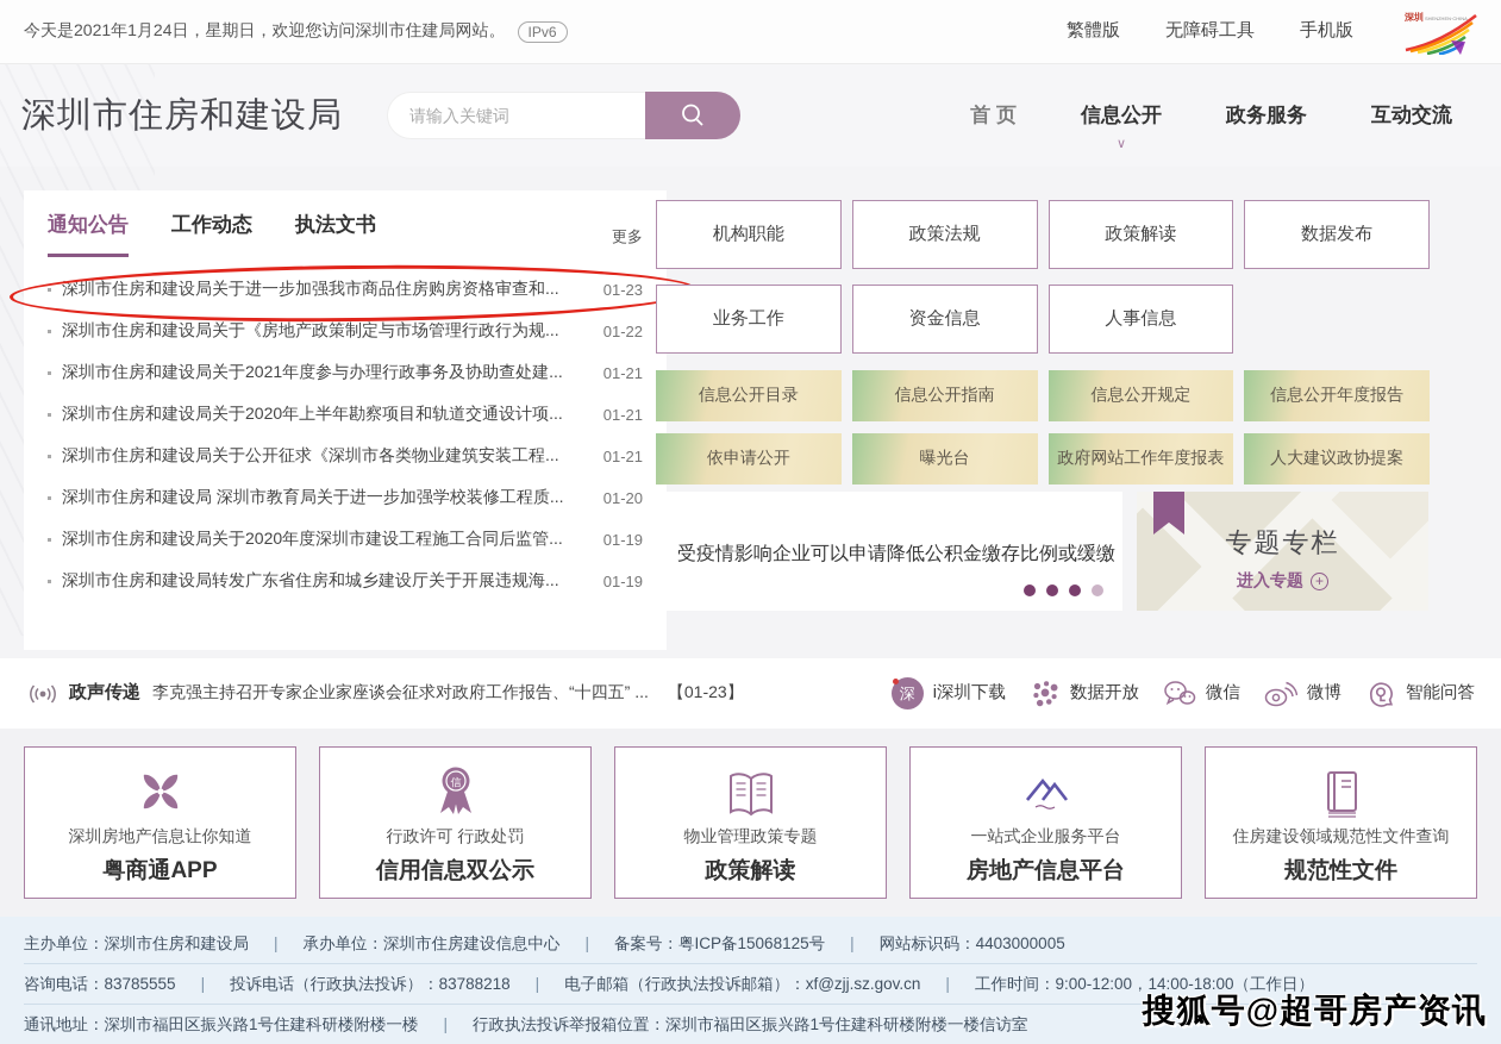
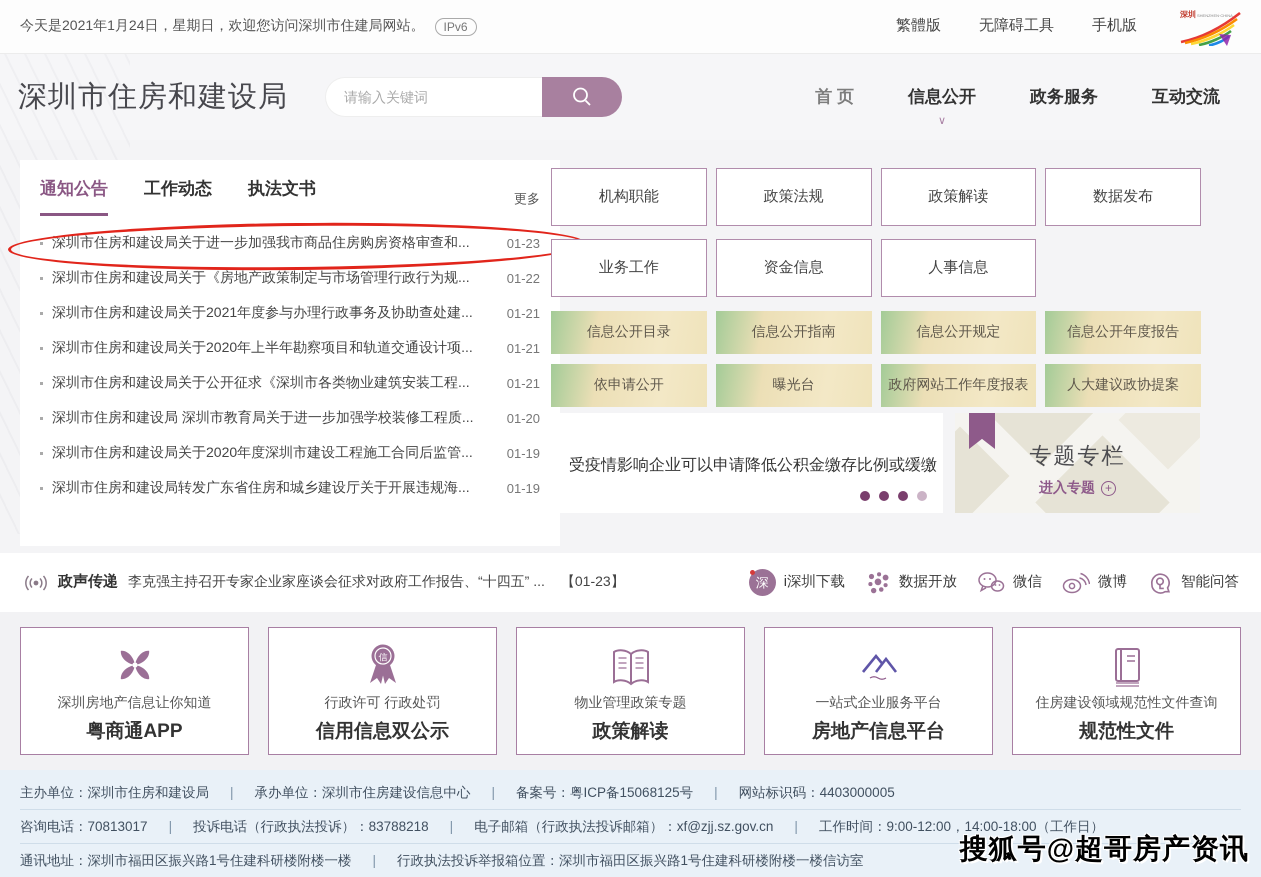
  今天是2021年1月24日，星期日，欢迎您访问深圳市住建局网站。
  IPv6
  繁體版
  无障碍工具
  手机版
  深圳
  请输入关键词
  首 页
  信息公开
  ∨
  政务服务
  互动交流
  通知公告
  工作动态
  执法文书
  更多
  深圳市住房和建设局关于进一步加强我市商品住房购房资格审查和...
  01-23
  深圳市住房和建设局关于《房地产政策制定与市场管理行政行为规...
  01-22
  深圳市住房和建设局关于2021年度参与办理行政事务及协助查处建...
  01-21
  深圳市住房和建设局关于2020年上半年勘察项目和轨道交通设计项...
  01-21
  深圳市住房和建设局关于公开征求《深圳市各类物业建筑安装工程...
  01-21
  深圳市住房和建设局 深圳市教育局关于进一步加强学校装修工程质...
  01-20
  深圳市住房和建设局关于2020年度深圳市建设工程施工合同后监管...
  01-19
  深圳市住房和建设局转发广东省住房和城乡建设厅关于开展违规海...
  01-19
  机构职能
  政策法规
  政策解读
  数据发布
  业务工作
  资金信息
  人事信息
  信息公开目录
  信息公开指南
  信息公开规定
  信息公开年度报告
  依申请公开
  曝光台
  政府网站工作年度报表
  人大建议政协提案
  受疫情影响企业可以申请降低公积金缴存比例或缓缴
  专题专栏
  进入专题 +
  政声传递
  李克强主持召开专家企业家座谈会征求对政府工作报告、“十四五” ...
  【01-23】
  深
  i深圳下载
  数据开放
  微信
  微博
  智能问答
  深圳房地产信息让你知道
  粤商通APP
  信
  行政许可 行政处罚
  信用信息双公示
  物业管理政策专题
  政策解读
  一站式企业服务平台
  房地产信息平台
  住房建设领域规范性文件查询
  规范性文件
  主办单位：深圳市住房和建设局 承办单位：深圳市住房建设信息中心 备案号：粤ICP备15068125号 网站标识码：4403000005
- 咨询电话：83785555 投诉电话（行政执法投诉）：83788218 电子邮箱（行政执法投诉邮箱）：xf@zjj.sz.gov.cn 工作时间：9:00-12:00，14:00-18:00（工作日）
+ 咨询电话：70813017 投诉电话（行政执法投诉）：83788218 电子邮箱（行政执法投诉邮箱）：xf@zjj.sz.gov.cn 工作时间：9:00-12:00，14:00-18:00（工作日）
  通讯地址：深圳市福田区振兴路1号住建科研楼附楼一楼 行政执法投诉举报箱位置：深圳市福田区振兴路1号住建科研楼附楼一楼信访室
  搜狐号@超哥房产资讯
